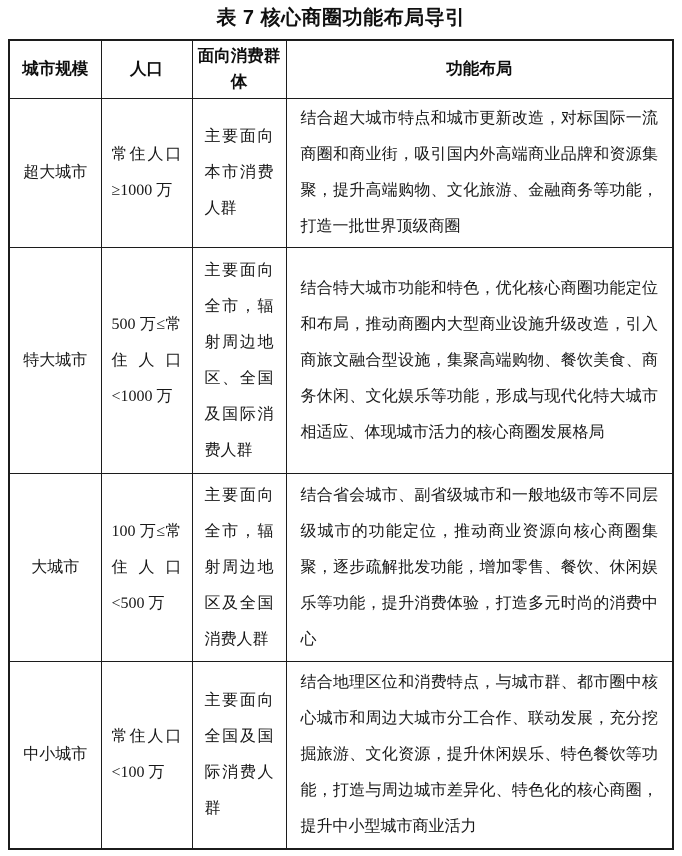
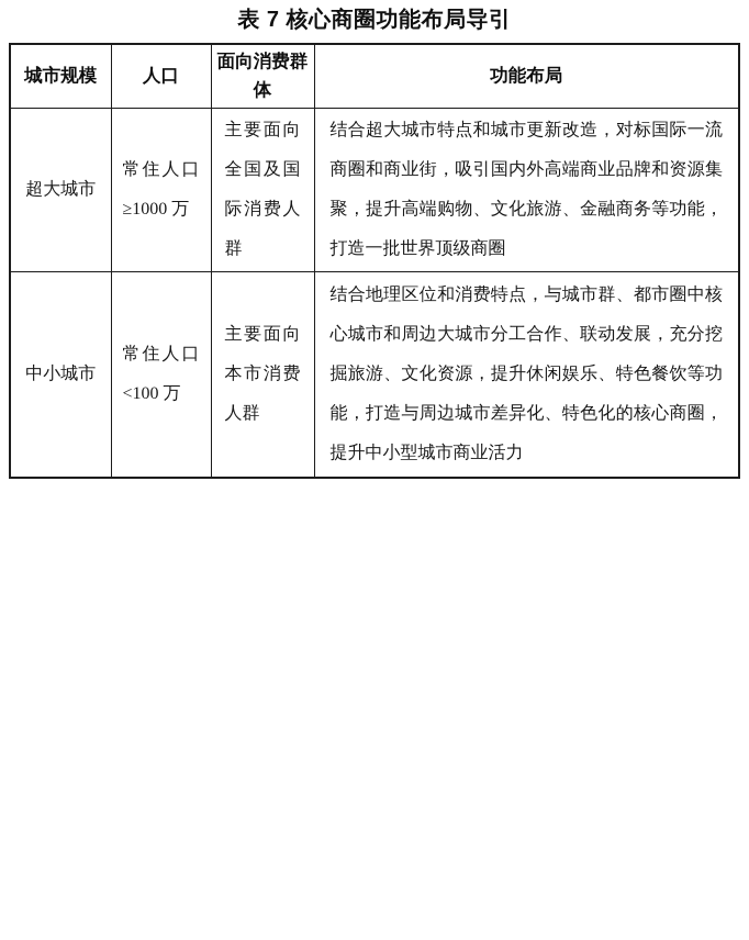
  表 7 核心商圈功能布局导引
  城市规模	人口	面向消费群体	功能布局
- 超大城市	常住人口≥1000 万	主要面向本市消费人群	结合超大城市特点和城市更新改造，对标国际一流商圈和商业街，吸引国内外高端商业品牌和资源集聚，提升高端购物、文化旅游、金融商务等功能，打造一批世界顶级商圈
+ 超大城市	常住人口≥1000 万	主要面向全国及国际消费人群	结合超大城市特点和城市更新改造，对标国际一流商圈和商业街，吸引国内外高端商业品牌和资源集聚，提升高端购物、文化旅游、金融商务等功能，打造一批世界顶级商圈
- 特大城市	500 万≤常住人口<1000 万	主要面向全市，辐射周边地区、全国及国际消费人群	结合特大城市功能和特色，优化核心商圈功能定位和布局，推动商圈内大型商业设施升级改造，引入商旅文融合型设施，集聚高端购物、餐饮美食、商务休闲、文化娱乐等功能，形成与现代化特大城市相适应、体现城市活力的核心商圈发展格局
- 大城市	100 万≤常住人口<500 万	主要面向全市，辐射周边地区及全国消费人群	结合省会城市、副省级城市和一般地级市等不同层级城市的功能定位，推动商业资源向核心商圈集聚，逐步疏解批发功能，增加零售、餐饮、休闲娱乐等功能，提升消费体验，打造多元时尚的消费中心
- 中小城市	常住人口<100 万	主要面向全国及国际消费人群	结合地理区位和消费特点，与城市群、都市圈中核心城市和周边大城市分工合作、联动发展，充分挖掘旅游、文化资源，提升休闲娱乐、特色餐饮等功能，打造与周边城市差异化、特色化的核心商圈，提升中小型城市商业活力
+ 中小城市	常住人口<100 万	主要面向本市消费人群	结合地理区位和消费特点，与城市群、都市圈中核心城市和周边大城市分工合作、联动发展，充分挖掘旅游、文化资源，提升休闲娱乐、特色餐饮等功能，打造与周边城市差异化、特色化的核心商圈，提升中小型城市商业活力
